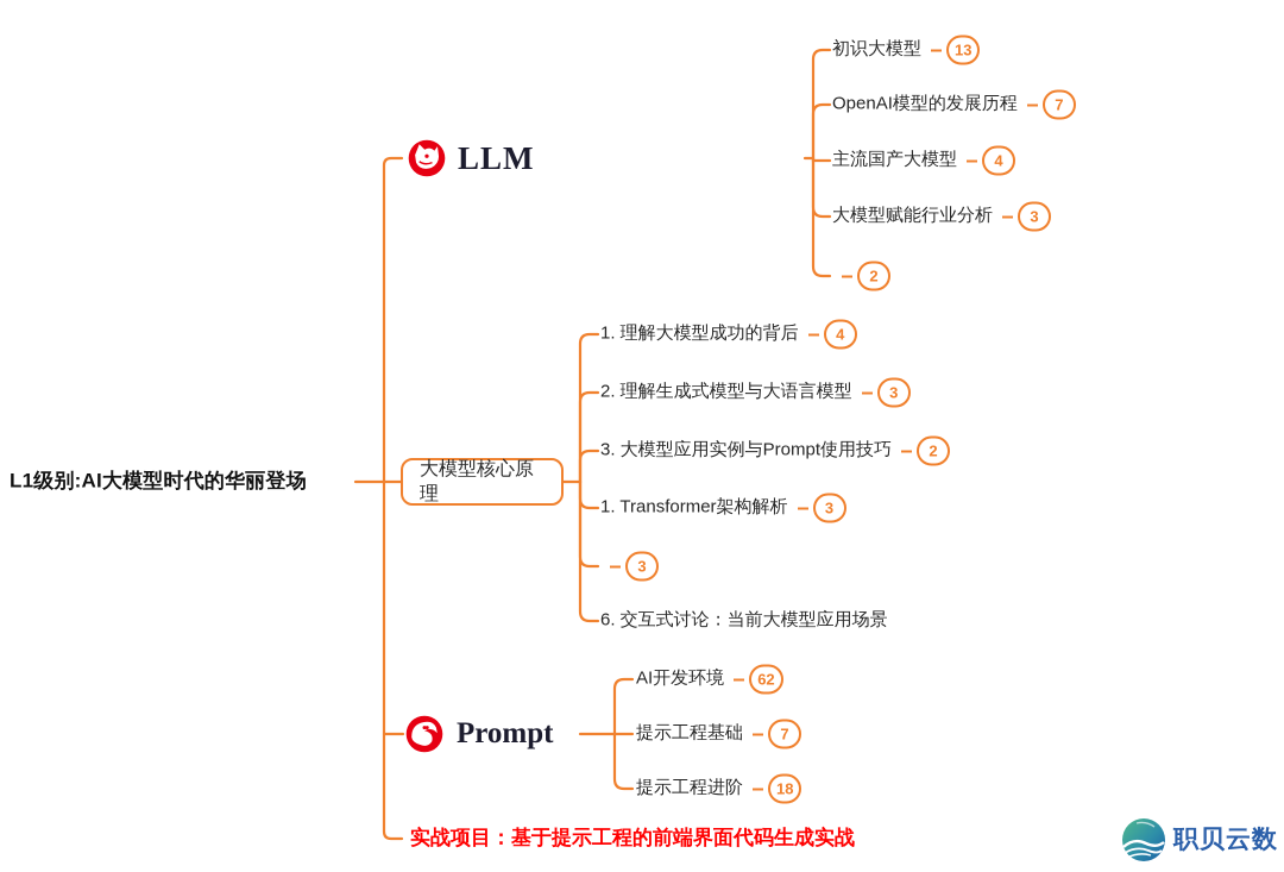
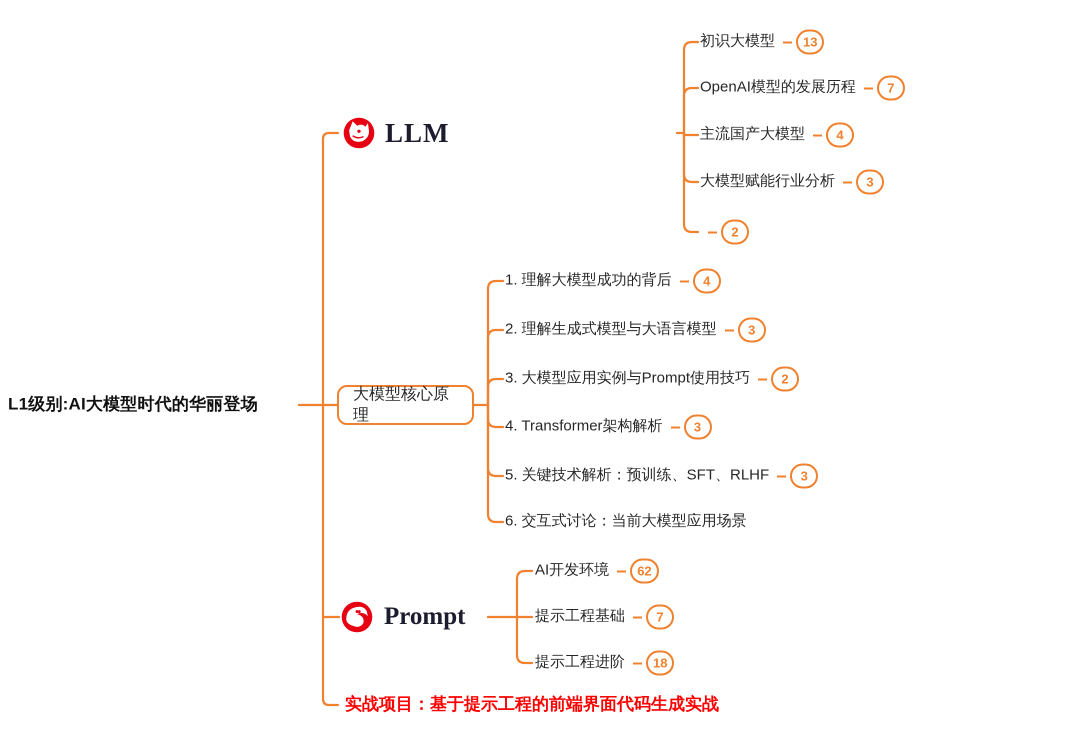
  L1级别:AI大模型时代的华丽登场
  LLM
  初识大模型
  13
  OpenAI模型的发展历程
  7
  主流国产大模型
  4
  大模型赋能行业分析
  3
  2
  大模型核心原理
  1. 理解大模型成功的背后
  4
  2. 理解生成式模型与大语言模型
  3
  3. 大模型应用实例与Prompt使用技巧
  2
- 1. Transformer架构解析
+ 4. Transformer架构解析
  3
+ 5. 关键技术解析：预训练、SFT、RLHF
  3
  6. 交互式讨论：当前大模型应用场景
  Prompt
  AI开发环境
  62
  提示工程基础
  7
  提示工程进阶
  18
  实战项目：基于提示工程的前端界面代码生成实战
- 职贝云数
